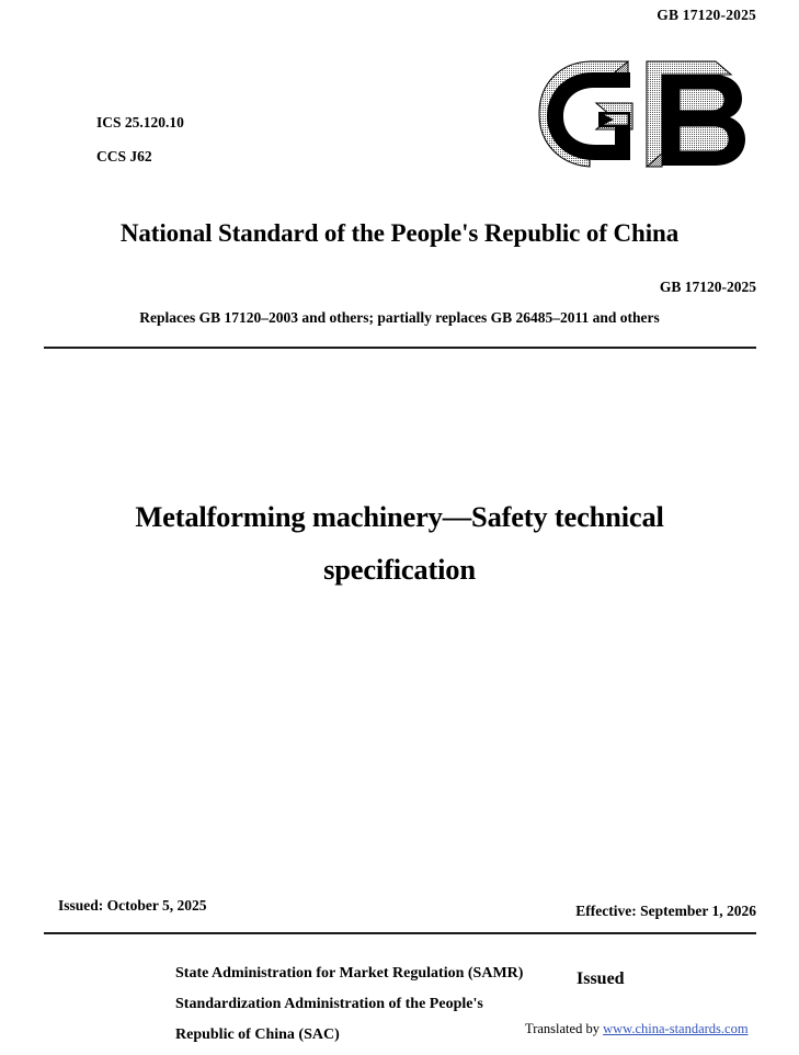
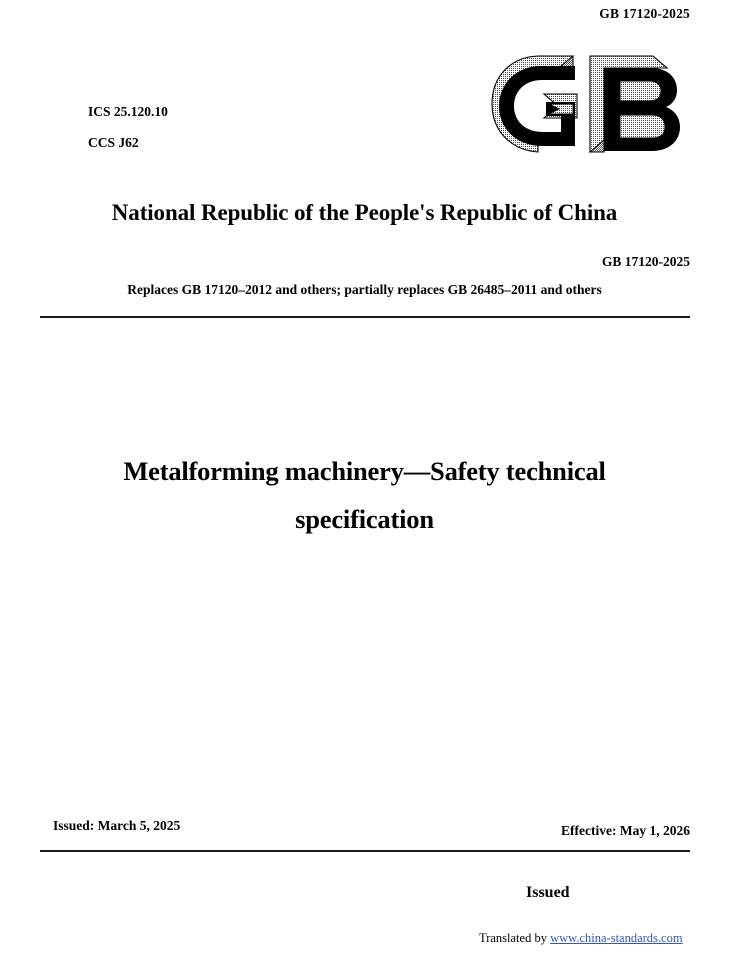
  GB 17120-2025
  ICS 25.120.10
  CCS J62
- National Standard of the People's Republic of China
+ National Republic of the People's Republic of China
  GB 17120-2025
- Replaces GB 17120–2003 and others; partially replaces GB 26485–2011 and others
+ Replaces GB 17120–2012 and others; partially replaces GB 26485–2011 and others
  Metalforming machinery—Safety technical
  specification
- Issued: October 5, 2025
+ Issued: March 5, 2025
- Effective: September 1, 2026
+ Effective: May 1, 2026
- State Administration for Market Regulation (SAMR)
- Standardization Administration of the People's
- Republic of China (SAC)
  Issued
  Translated by www.china-standards.com
